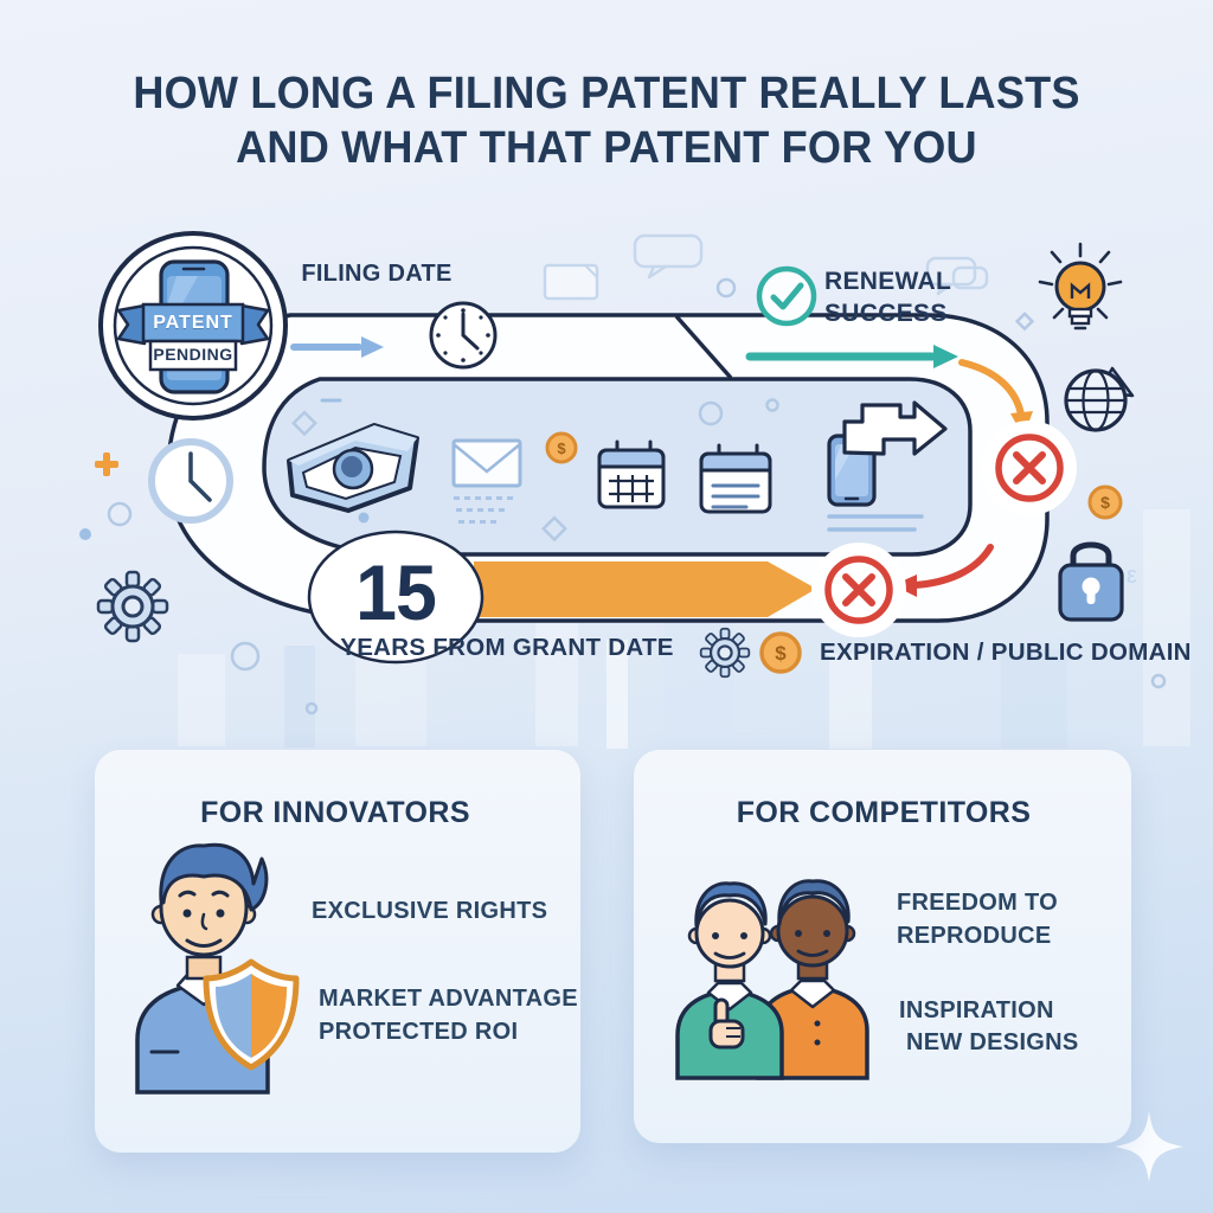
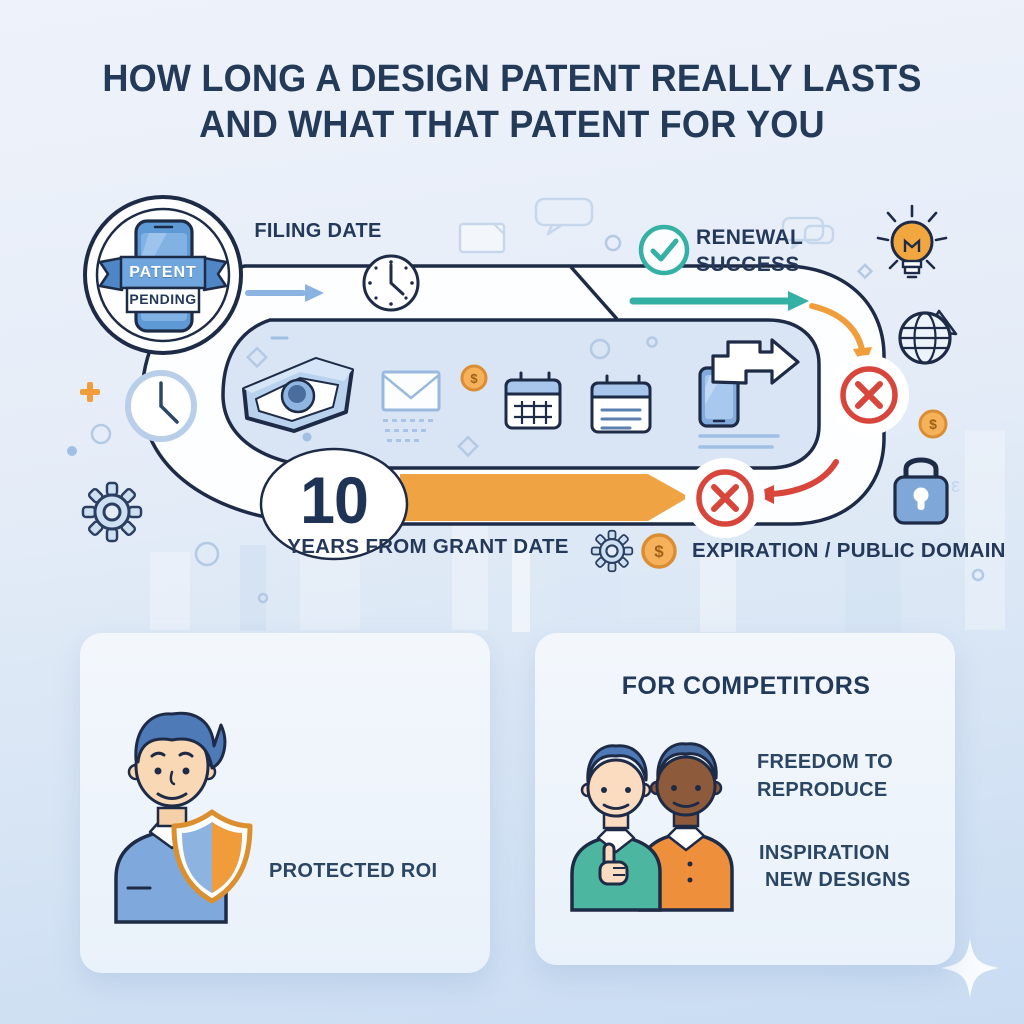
  $
  $
  $
  ε
- HOW LONG A FILING PATENT REALLY LASTS
+ HOW LONG A DESIGN PATENT REALLY LASTS
  AND WHAT THAT PATENT FOR YOU
  FILING DATE
  RENEWAL
  SUCCESS
- 15
+ 10
  YEARS FROM GRANT DATE
  EXPIRATION / PUBLIC DOMAIN
  PATENT
  PENDING
- FOR INNOVATORS
- EXCLUSIVE RIGHTS
- MARKET ADVANTAGE
  PROTECTED ROI
  FOR COMPETITORS
  FREEDOM TO
  REPRODUCE
  INSPIRATION
  NEW DESIGNS
